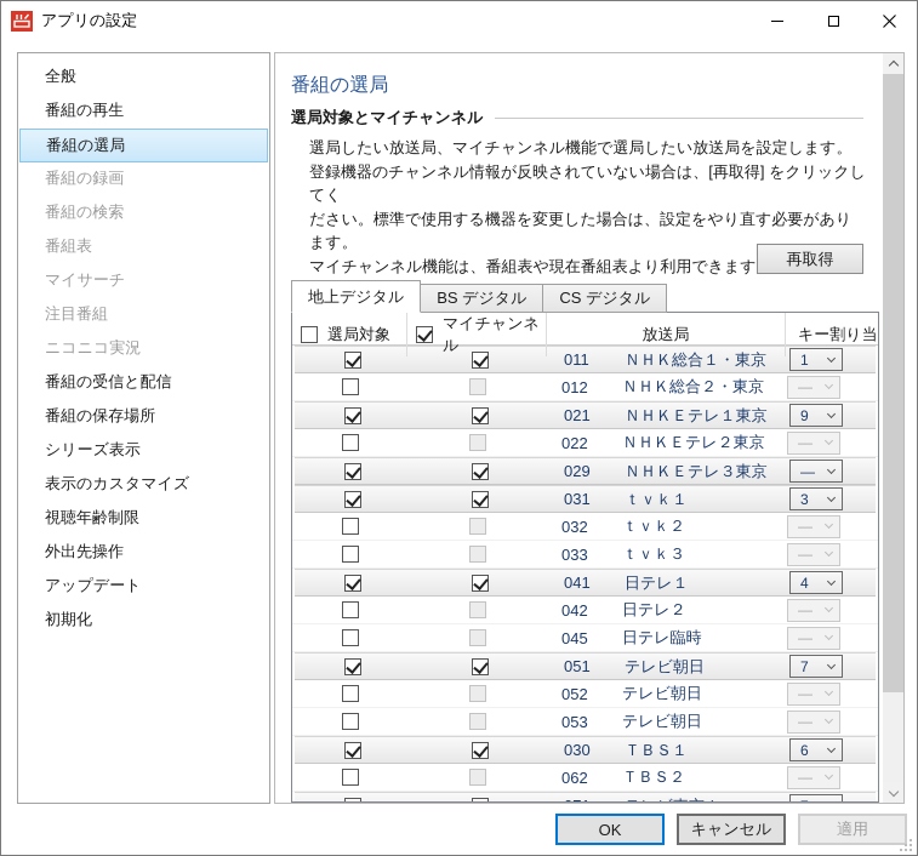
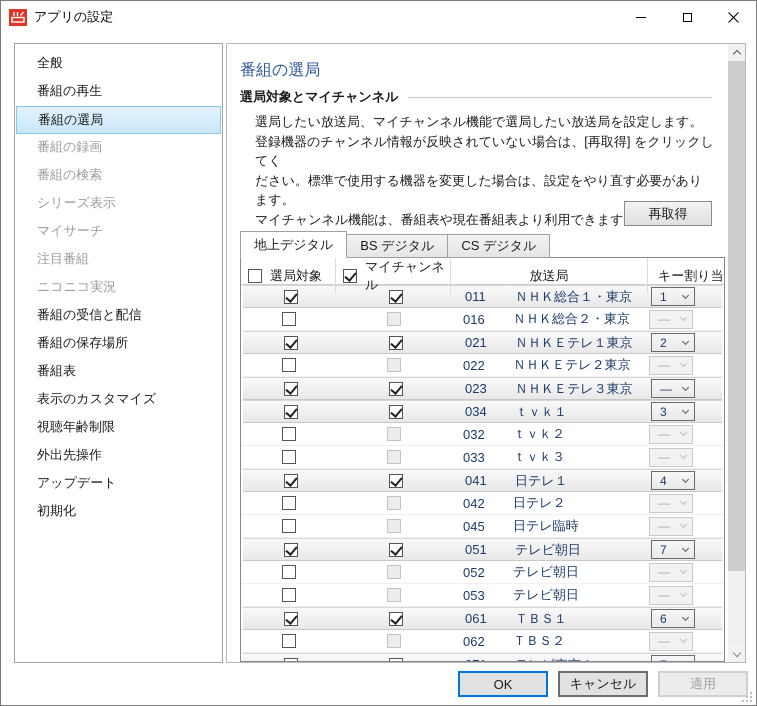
  アプリの設定
  全般
  番組の再生
  番組の選局
  番組の録画
  番組の検索
- 番組表
+ シリーズ表示
  マイサーチ
  注目番組
  ニコニコ実況
  番組の受信と配信
  番組の保存場所
- シリーズ表示
+ 番組表
  表示のカスタマイズ
  視聴年齢制限
  外出先操作
  アップデート
  初期化
  番組の選局
  選局対象とマイチャンネル
  選局したい放送局、マイチャンネル機能で選局したい放送局を設定します。
  登録機器のチャンネル情報が反映されていない場合は、[再取得] をクリックしてく
  ださい。標準で使用する機器を変更した場合は、設定をやり直す必要があります。
  マイチャンネル機能は、番組表や現在番組表より利用できます
  再取得
  地上デジタル
  BS デジタル
  CS デジタル
  選局対象
  マイチャンネル
  放送局
  キー割り当
  011
  ＮＨＫ総合１・東京
  1
- 012
+ 016
  ＮＨＫ総合２・東京
  —
  021
  ＮＨＫＥテレ１東京
- 9
+ 2
  022
  ＮＨＫＥテレ２東京
  —
- 029
+ 023
  ＮＨＫＥテレ３東京
  —
- 031
+ 034
  ｔｖｋ１
  3
  032
  ｔｖｋ２
  —
  033
  ｔｖｋ３
  —
  041
  日テレ１
  4
  042
  日テレ２
  —
  045
  日テレ臨時
  —
  051
  テレビ朝日
  7
  052
  テレビ朝日
  —
  053
  テレビ朝日
  —
- 030
+ 061
  ＴＢＳ１
  6
  062
  ＴＢＳ２
  —
  OK
  キャンセル
  適用
